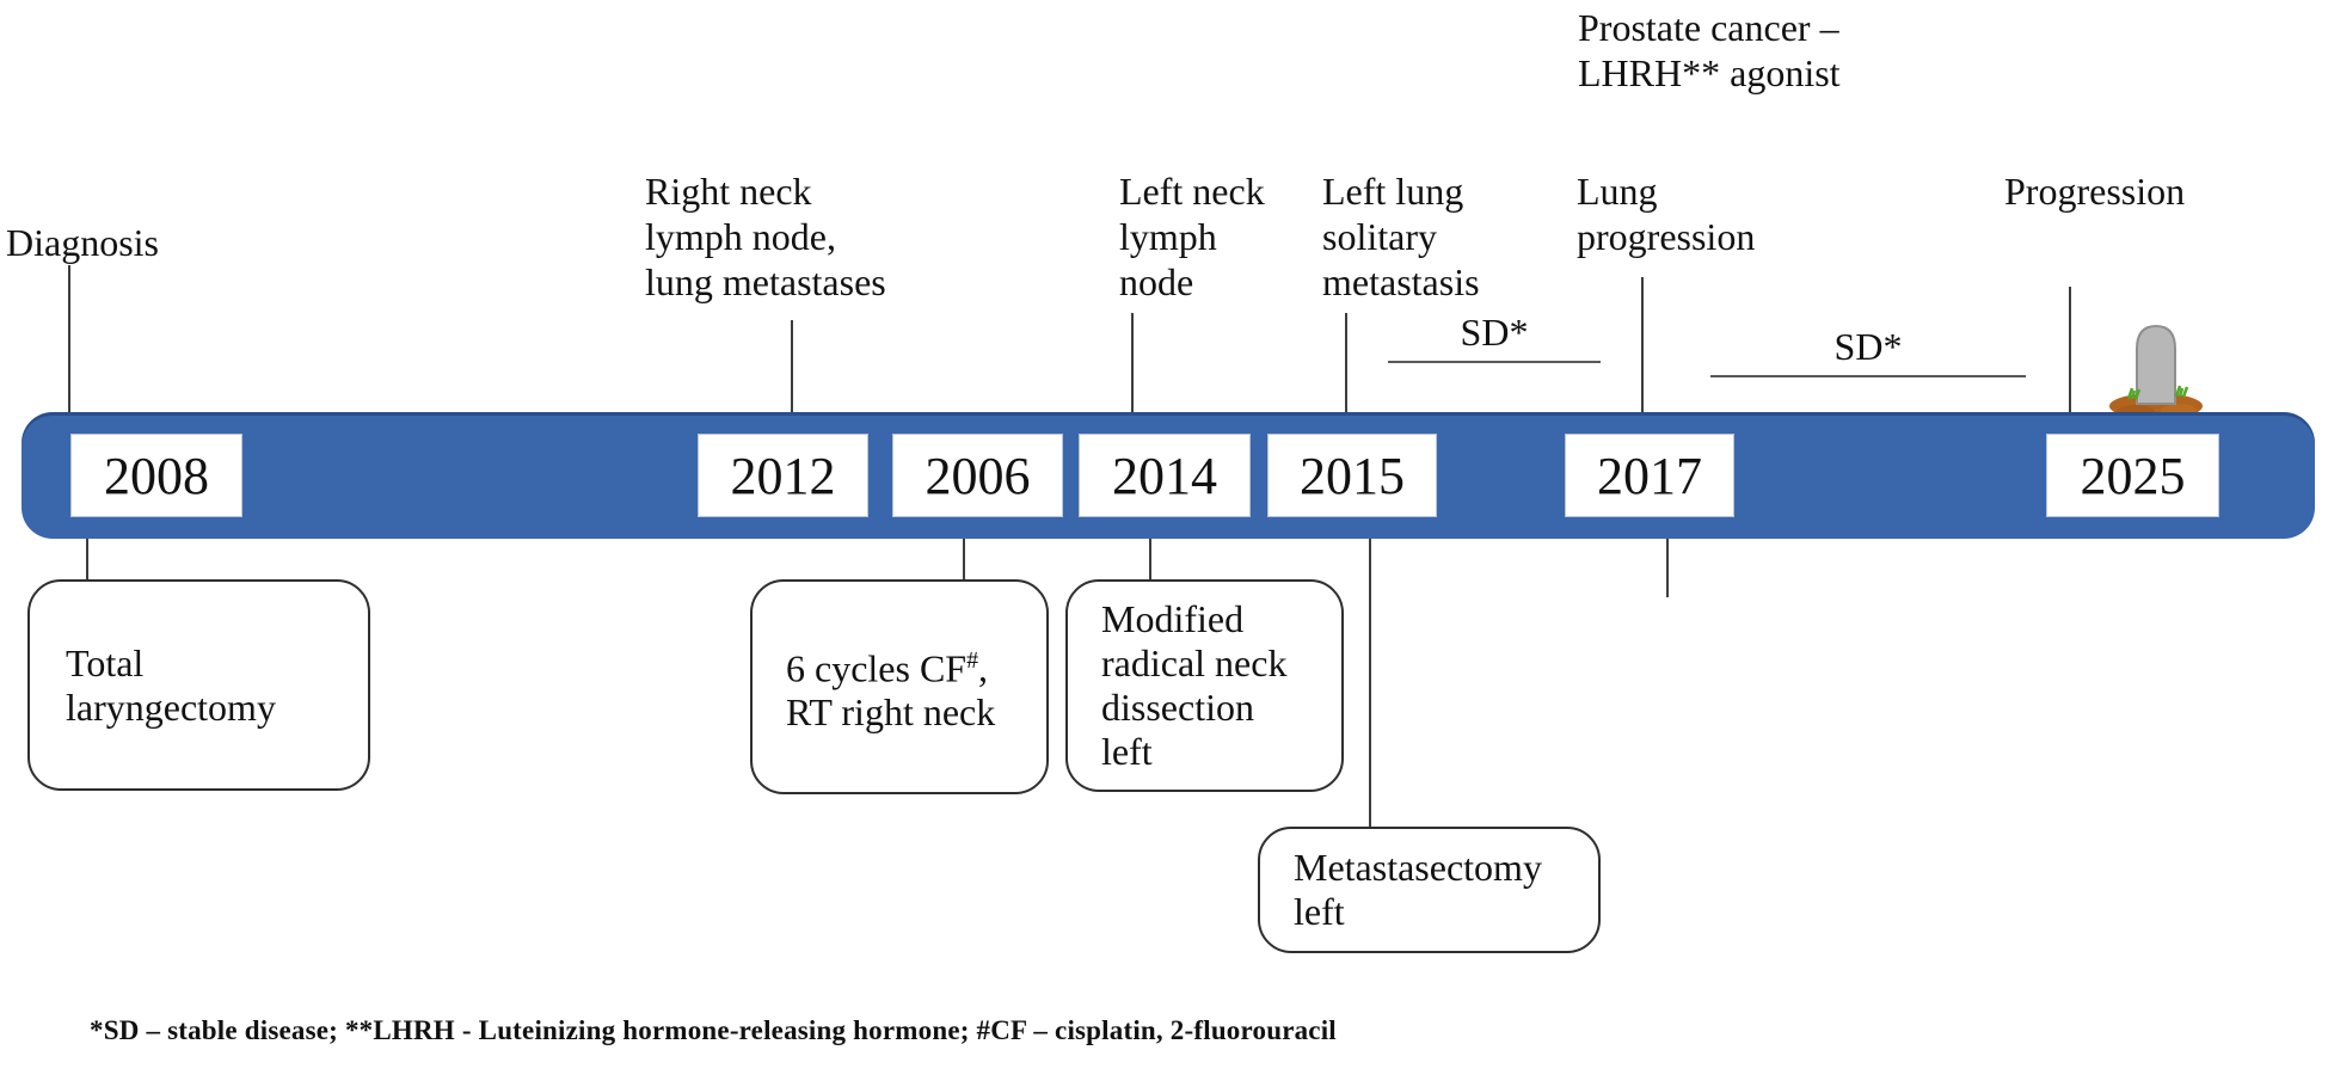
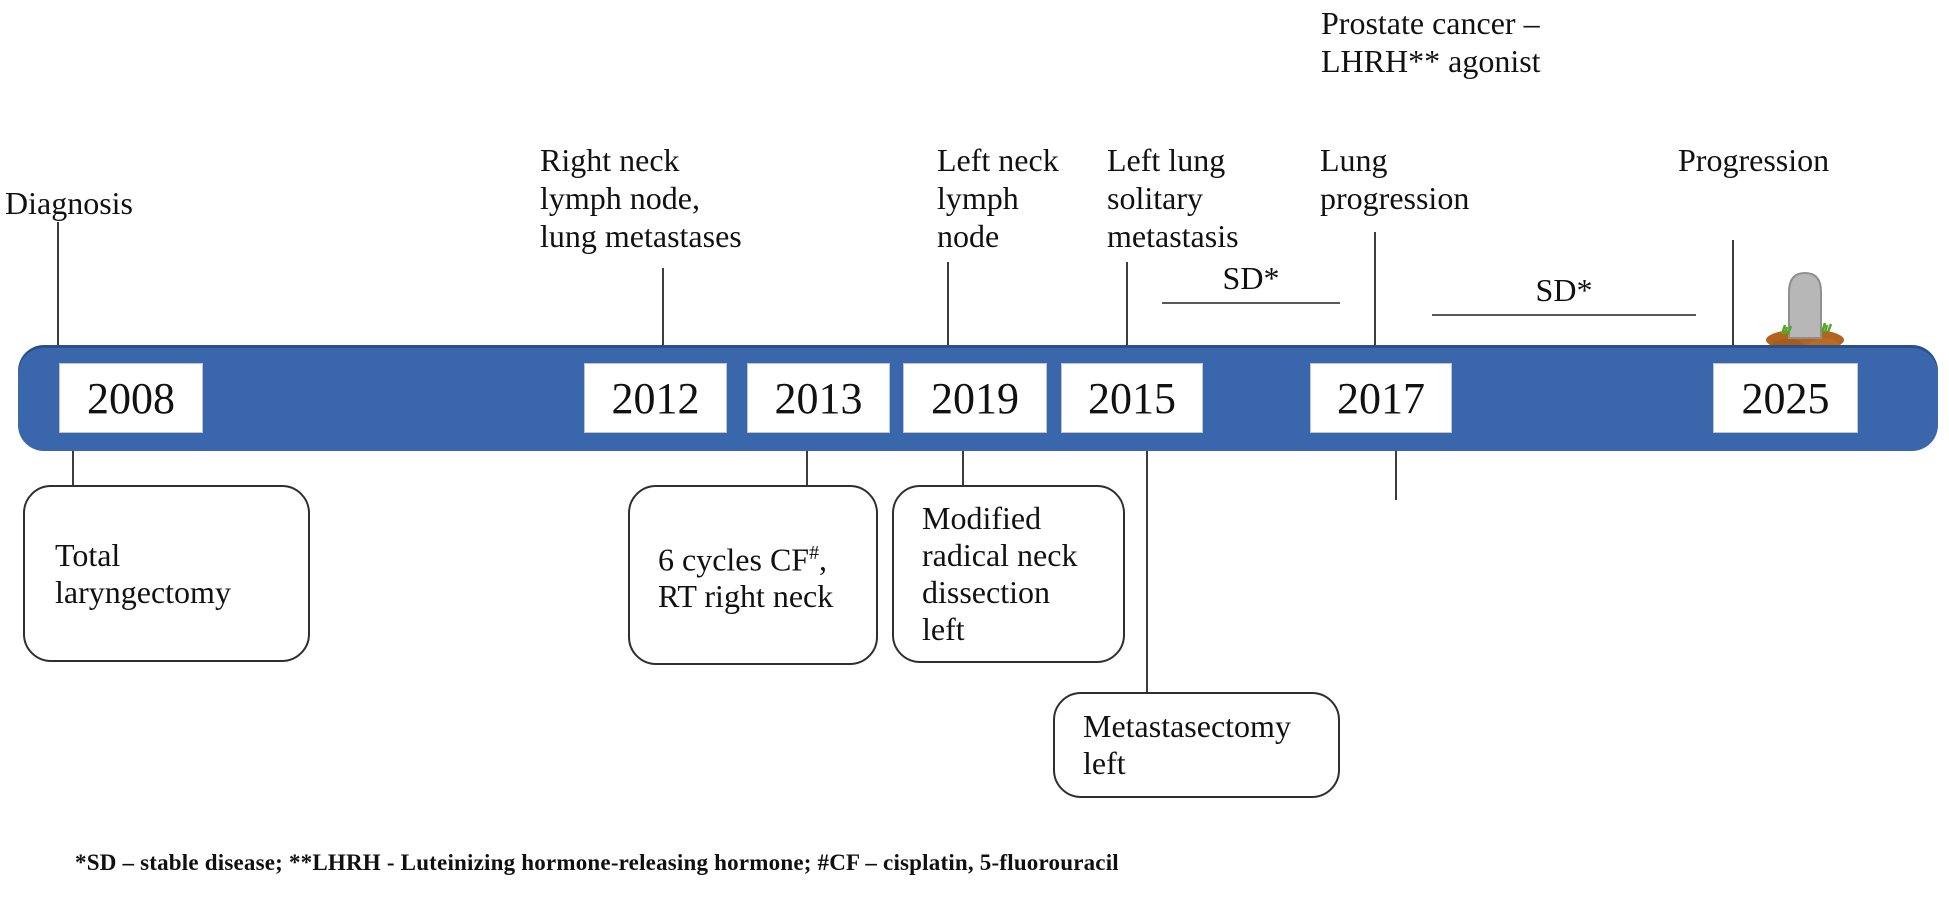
  Diagnosis
  Right neck
  lymph node,
  lung metastases
  Left neck
  lymph
  node
  Left lung
  solitary
  metastasis
  Lung
  progression
  Prostate cancer –
  LHRH** agonist
  Progression
  SD*
  SD*
  2008
  2012
- 2006
+ 2013
- 2014
+ 2019
  2015
  2017
  2025
  Total
  laryngectomy
  6 cycles CF#,
  RT right neck
  Modified
  radical neck
  dissection
  left
  Metastasectomy
  left
- *SD – stable disease; **LHRH - Luteinizing hormone-releasing hormone; #CF – cisplatin, 2-fluorouracil
+ *SD – stable disease; **LHRH - Luteinizing hormone-releasing hormone; #CF – cisplatin, 5-fluorouracil
